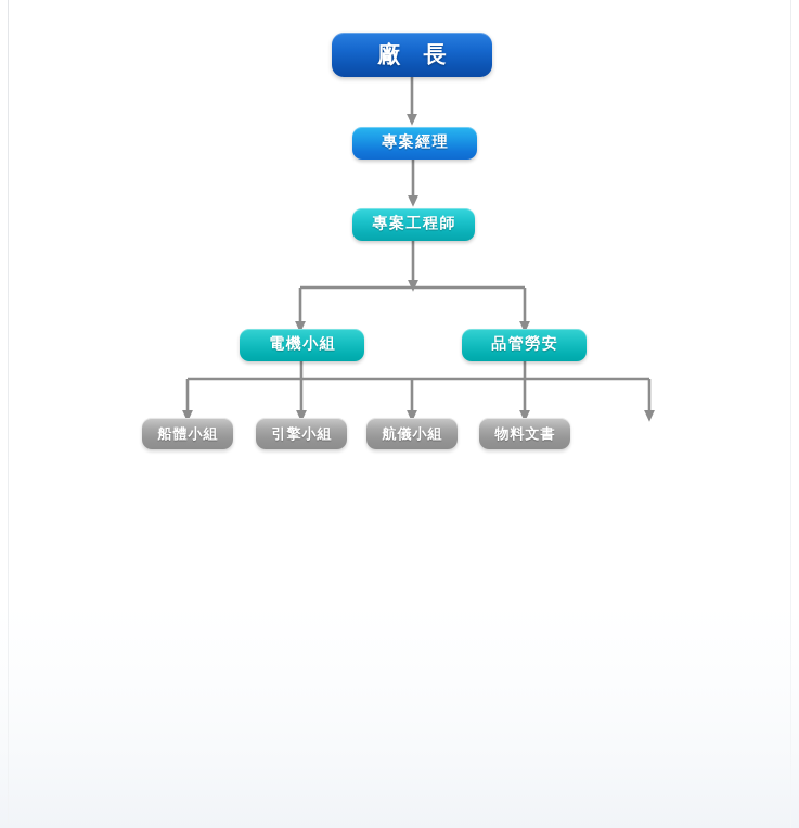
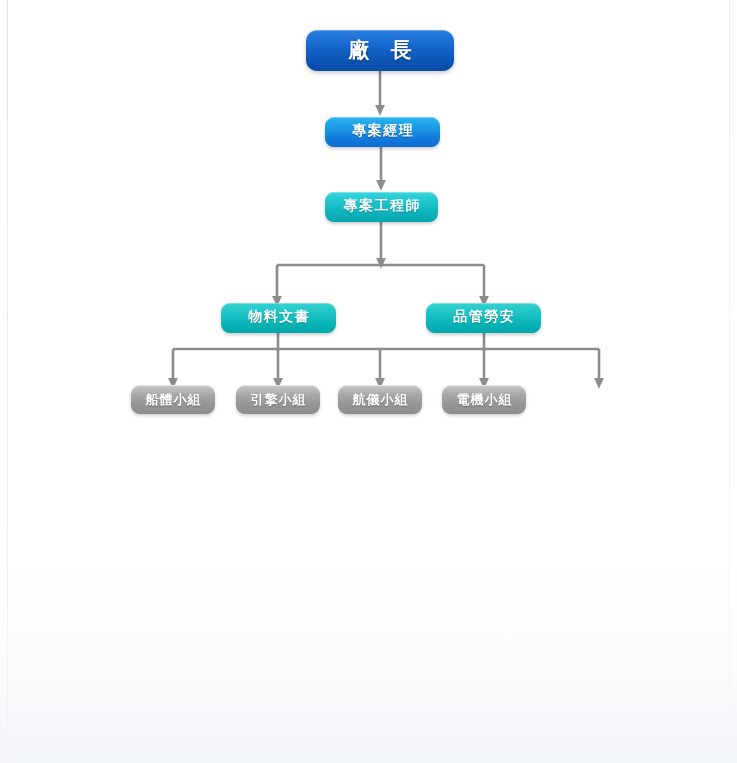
  廠 長
  專案經理
  專案工程師
- 電機小組
+ 物料文書
  品管勞安
  船體小組
  引擎小組
  航儀小組
- 物料文書
+ 電機小組
